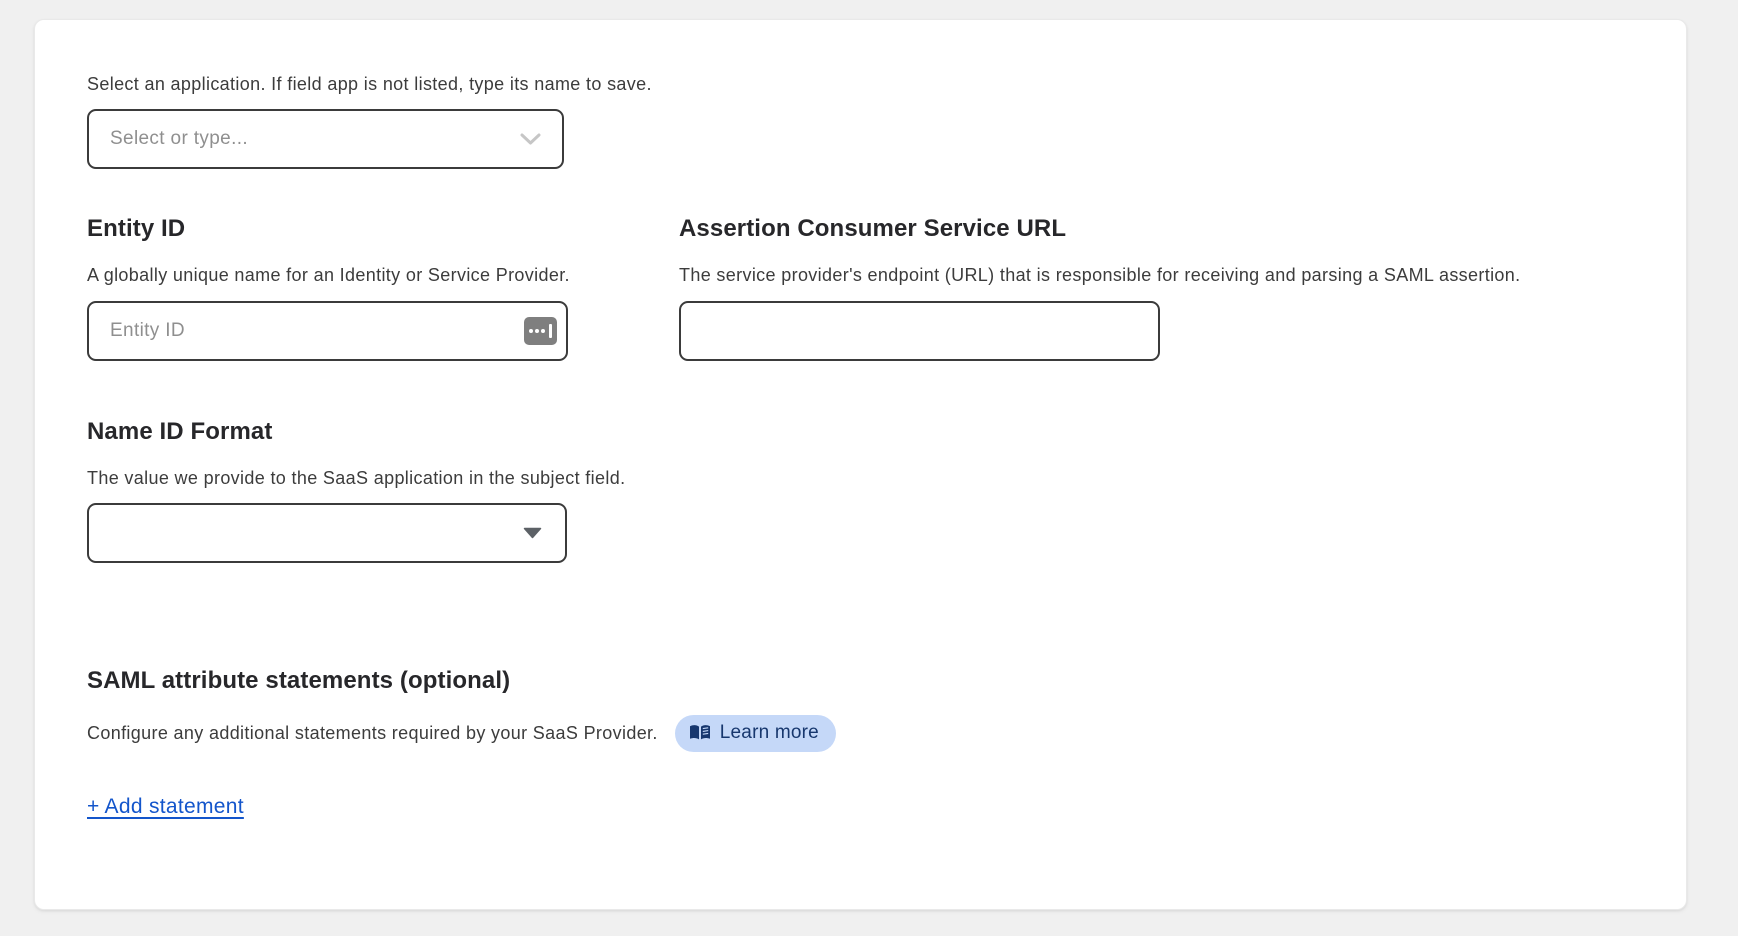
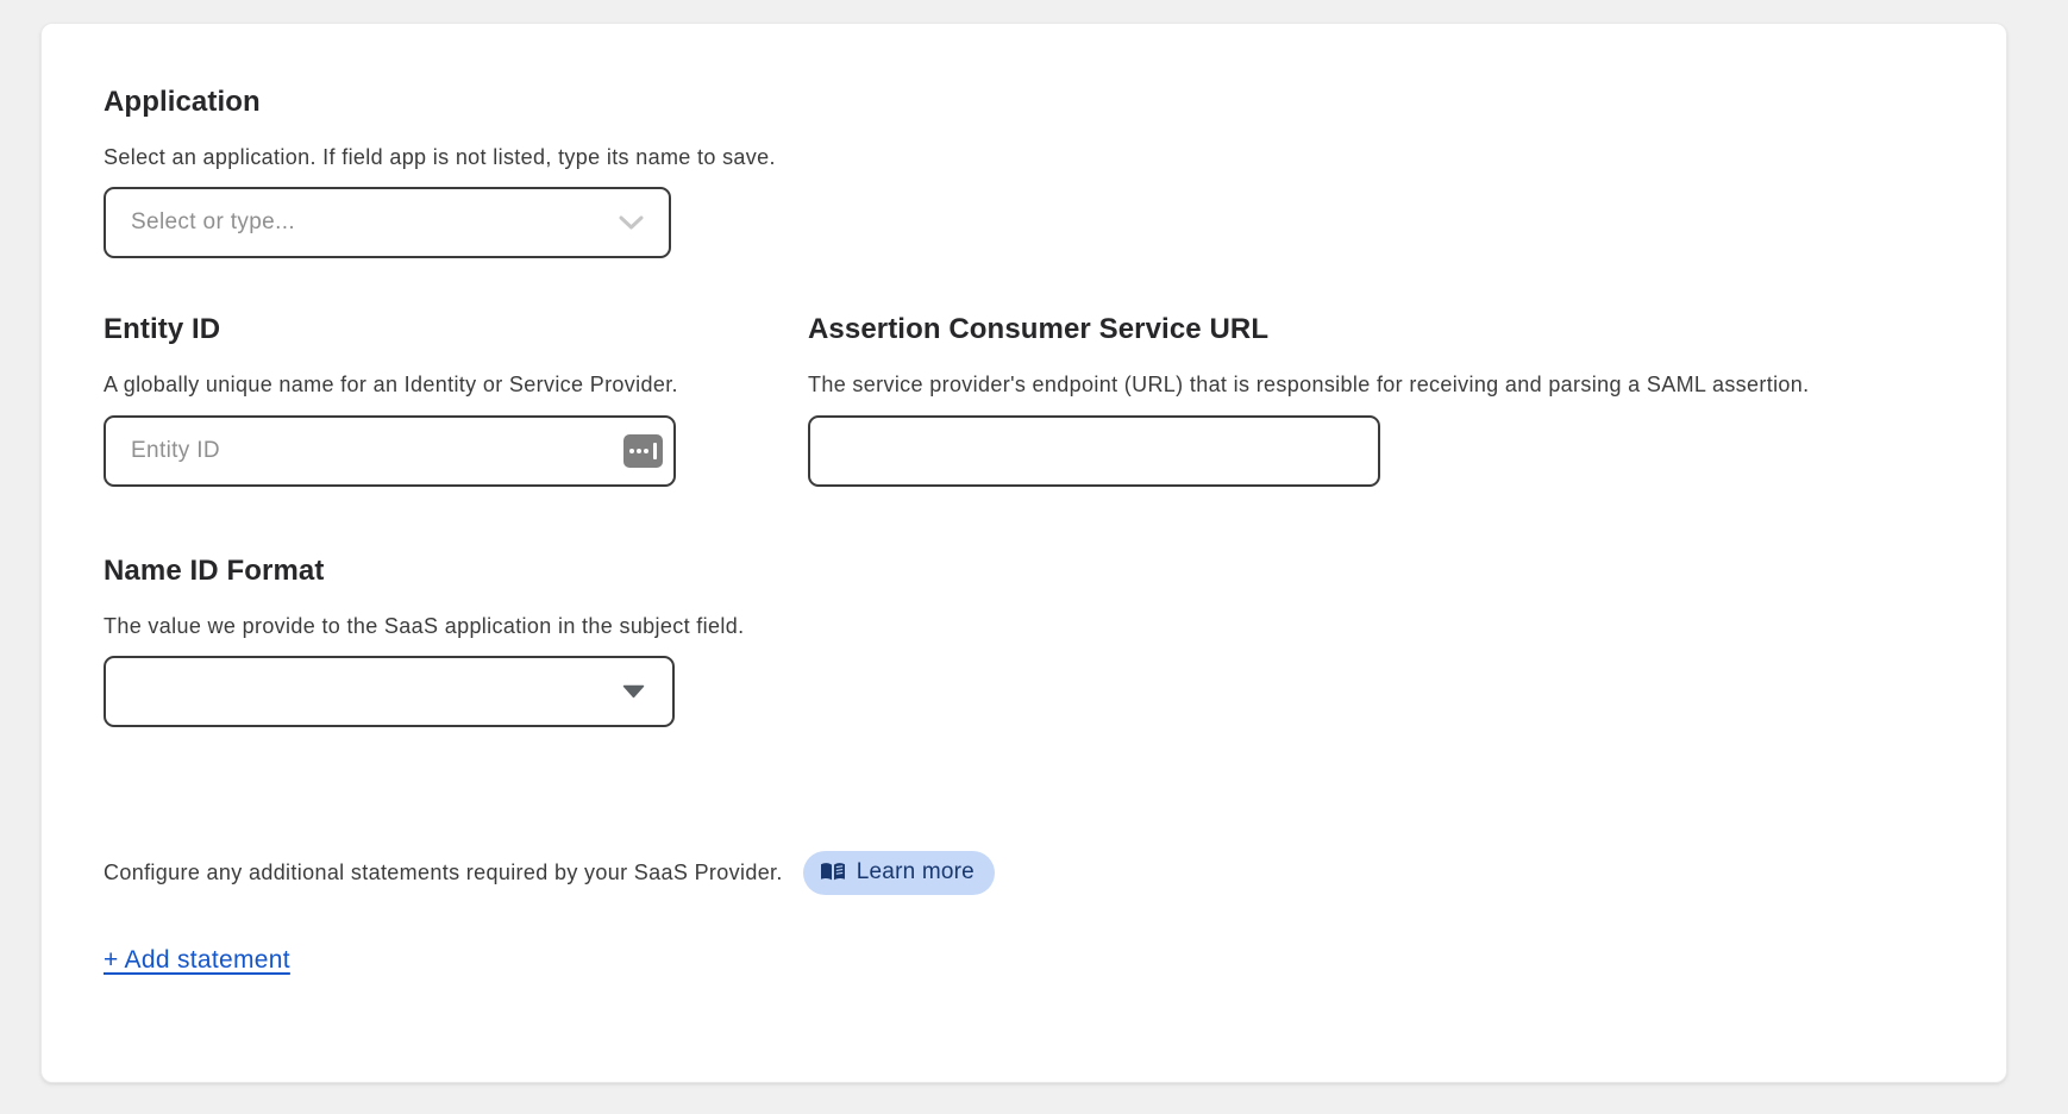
+ Application
  Select an application. If field app is not listed, type its name to save.
  Select or type...
  Entity ID
  A globally unique name for an Identity or Service Provider.
  Entity ID
  Assertion Consumer Service URL
  The service provider's endpoint (URL) that is responsible for receiving and parsing a SAML assertion.
  Name ID Format
  The value we provide to the SaaS application in the subject field.
- SAML attribute statements (optional)
  Configure any additional statements required by your SaaS Provider.
  Learn more
  + Add statement
